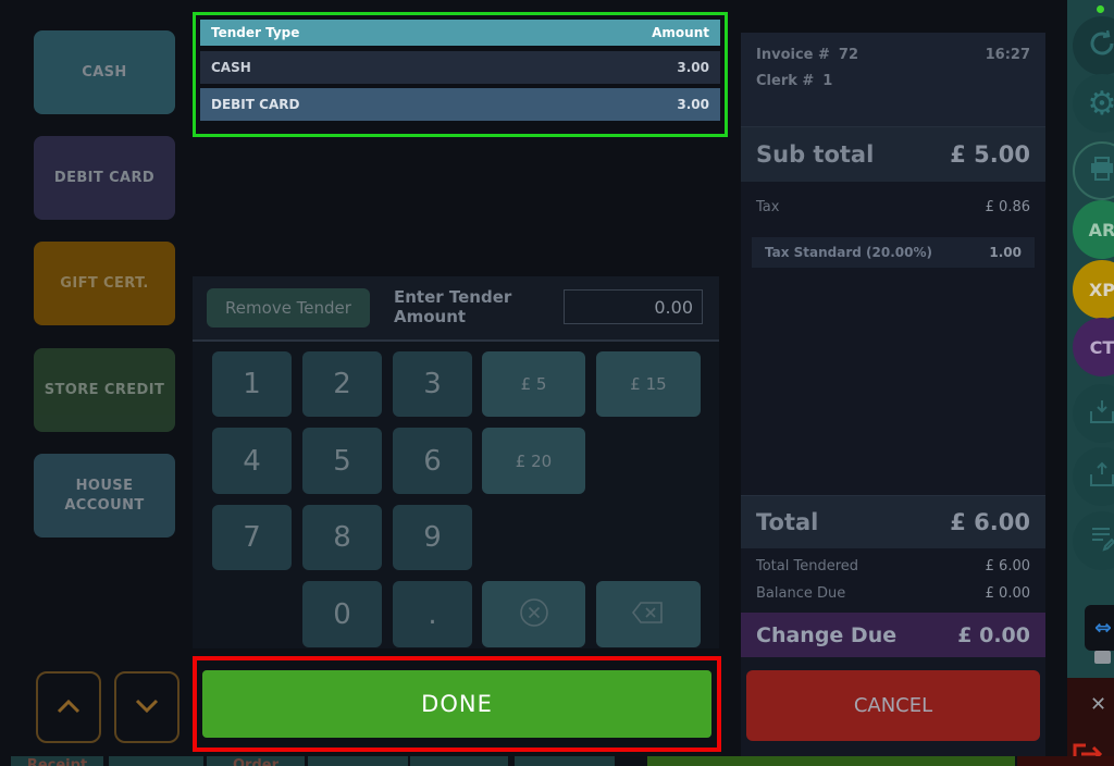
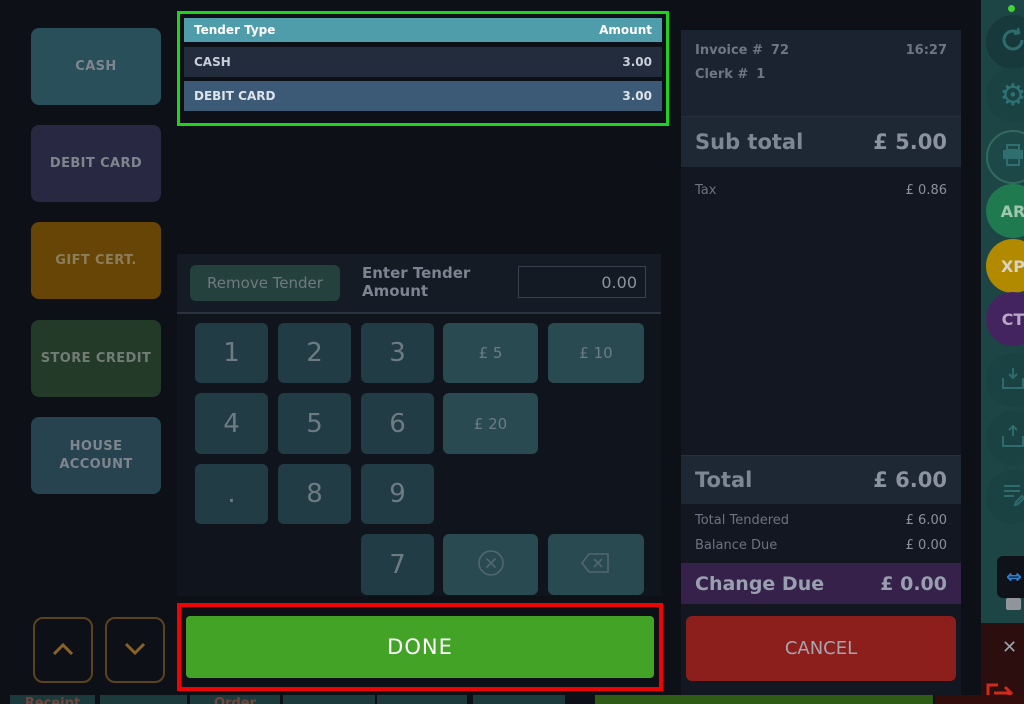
  CASH
  DEBIT CARD
  GIFT CERT.
  STORE CREDIT
  HOUSE ACCOUNT
  Tender Type
  Amount
  CASH
  3.00
  DEBIT CARD
  3.00
  Remove Tender
  Enter Tender Amount
  0.00
  1
  2
  3
  £ 5
- £ 15
+ £ 10
  4
  5
  6
  £ 20
- 7
+ .
  8
  9
- 0
- .
+ 7
  DONE
  Invoice # 72
  16:27
  Clerk # 1
  Sub total
  £ 5.00
  Tax
  £ 0.86
- Tax Standard (20.00%)
- 1.00
  Total
  £ 6.00
  Total Tendered
  £ 6.00
  Balance Due
  £ 0.00
  Change Due
  £ 0.00
  CANCEL
  ⚙
  AR
  XP
  CT
  ⇔
  ✕
